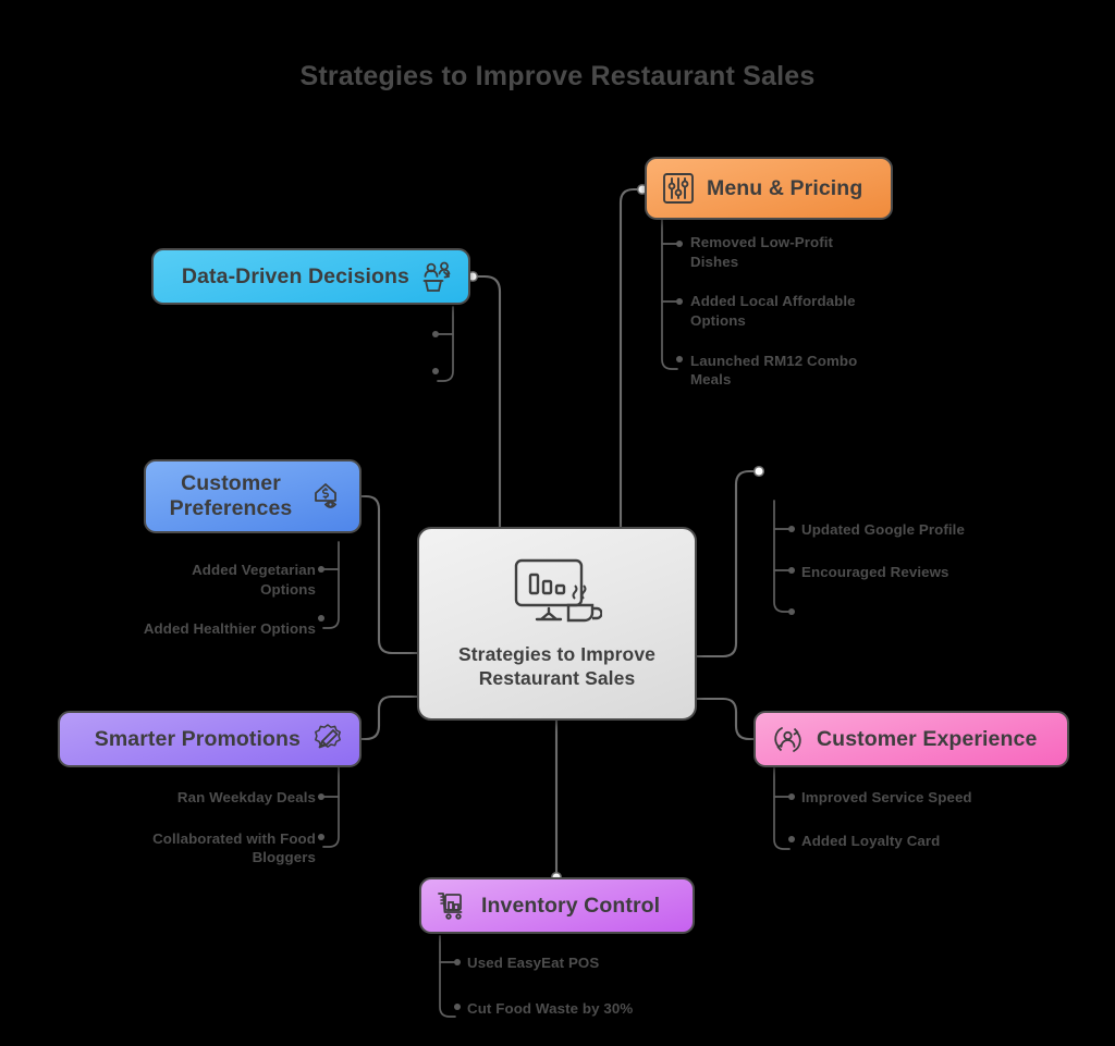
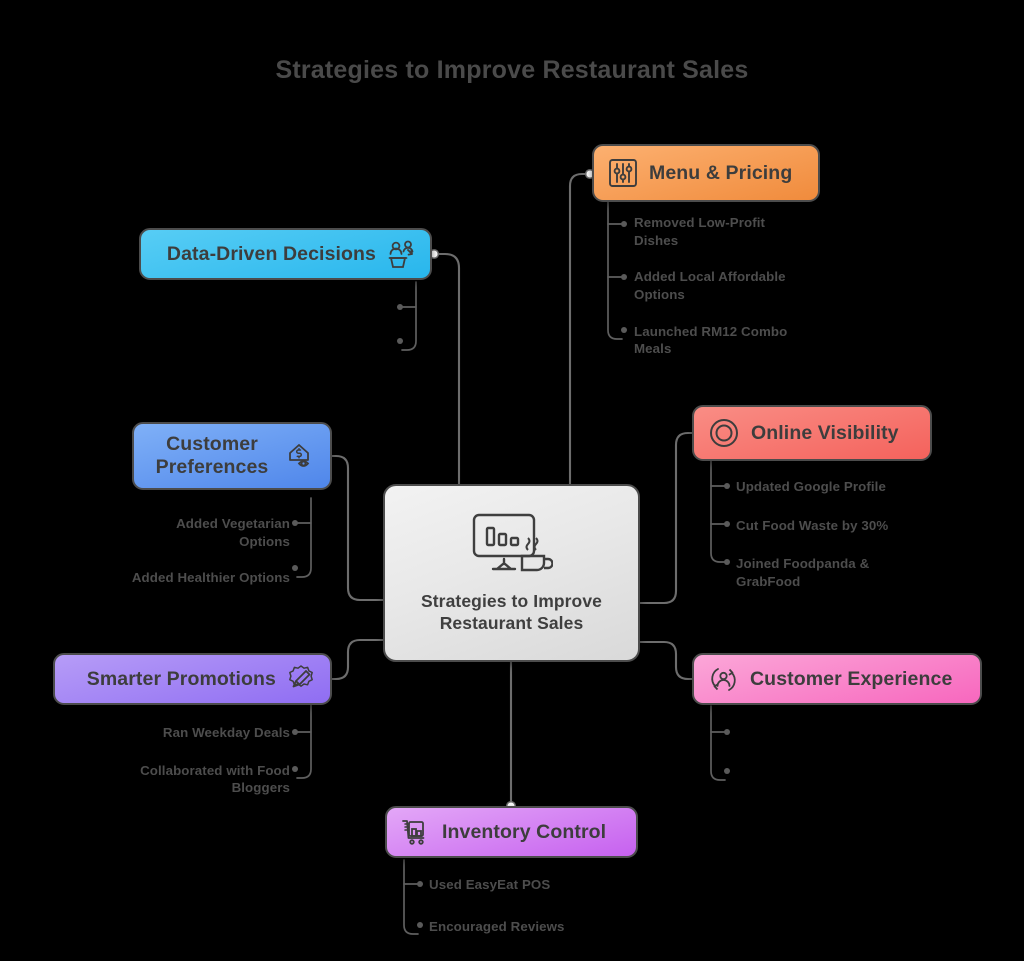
  Strategies to Improve Restaurant Sales
  Strategies to Improve Restaurant Sales
  Menu & Pricing
  Removed Low-Profit
  Dishes
  Added Local Affordable
  Options
  Launched RM12 Combo
  Meals
  Data-Driven Decisions
  Customer
  Preferences
  Added Vegetarian
  Options
  Added Healthier Options
  Smarter Promotions
  Ran Weekday Deals
  Collaborated with Food
  Bloggers
+ Online Visibility
  Updated Google Profile
- Encouraged Reviews
+ Cut Food Waste by 30%
+ Joined Foodpanda &
+ GrabFood
  Customer Experience
- Improved Service Speed
- Added Loyalty Card
  Inventory Control
  Used EasyEat POS
- Cut Food Waste by 30%
+ Encouraged Reviews
